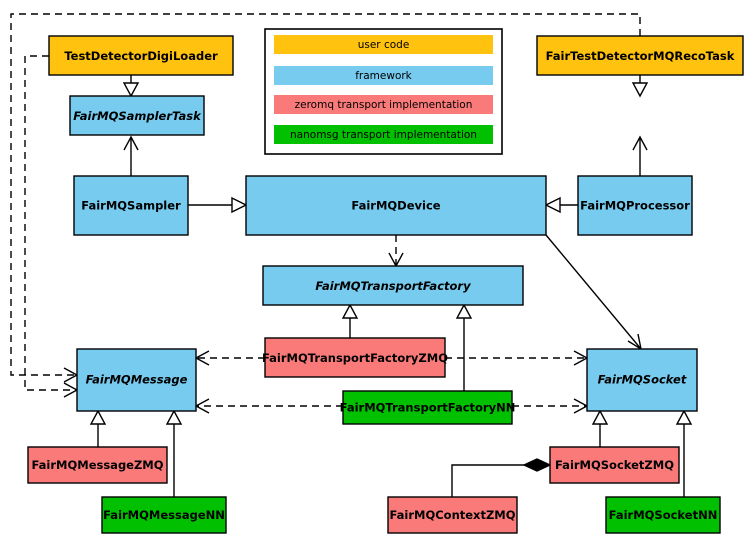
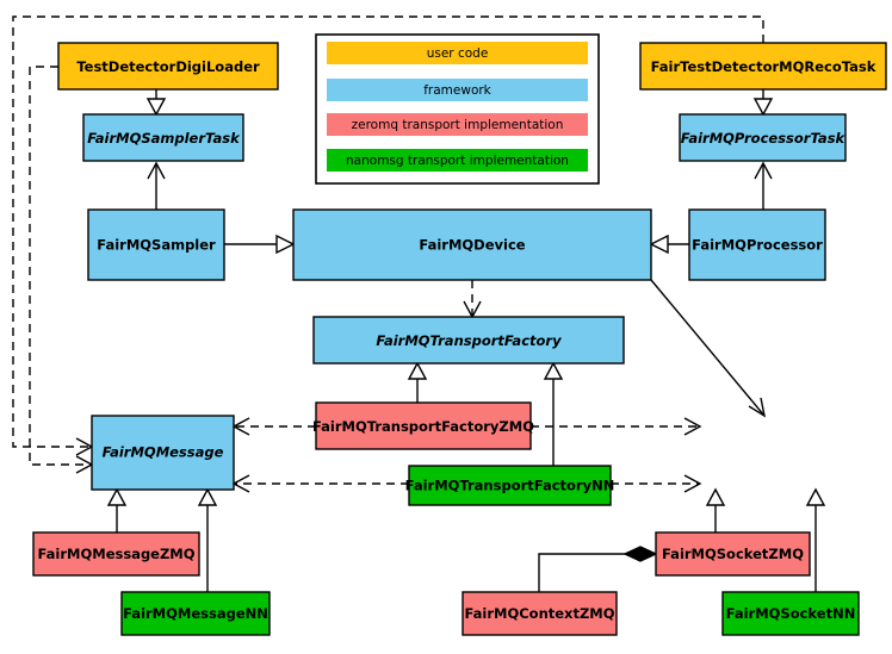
  TestDetectorDigiLoader
  FairMQSamplerTask
  FairMQSampler
  FairMQDevice
  FairMQProcessor
+ FairMQProcessorTask
  FairTestDetectorMQRecoTask
  FairMQTransportFactory
  FairMQTransportFactoryZMQ
  FairMQTransportFactoryNN
  FairMQMessage
- FairMQSocket
  FairMQMessageZMQ
  FairMQMessageNN
  FairMQSocketZMQ
  FairMQSocketNN
  FairMQContextZMQ
  user code
  framework
  zeromq transport implementation
  nanomsg transport implementation
